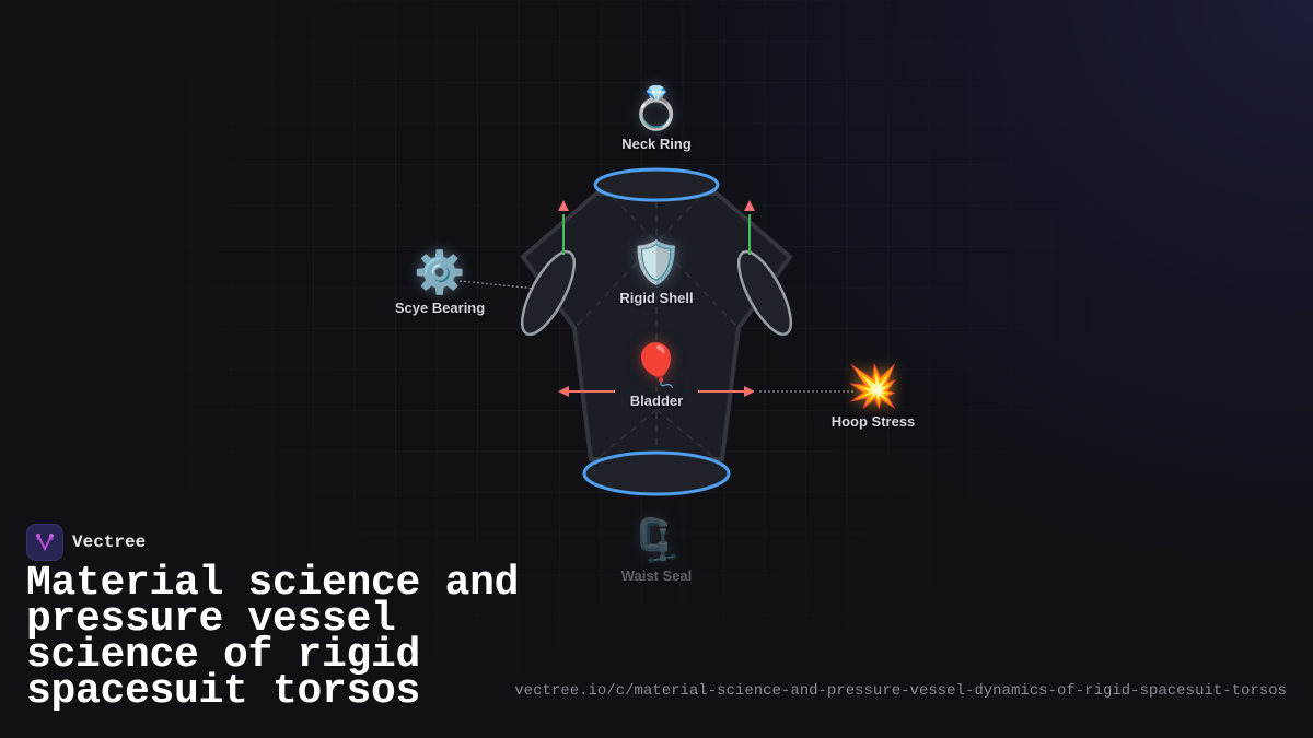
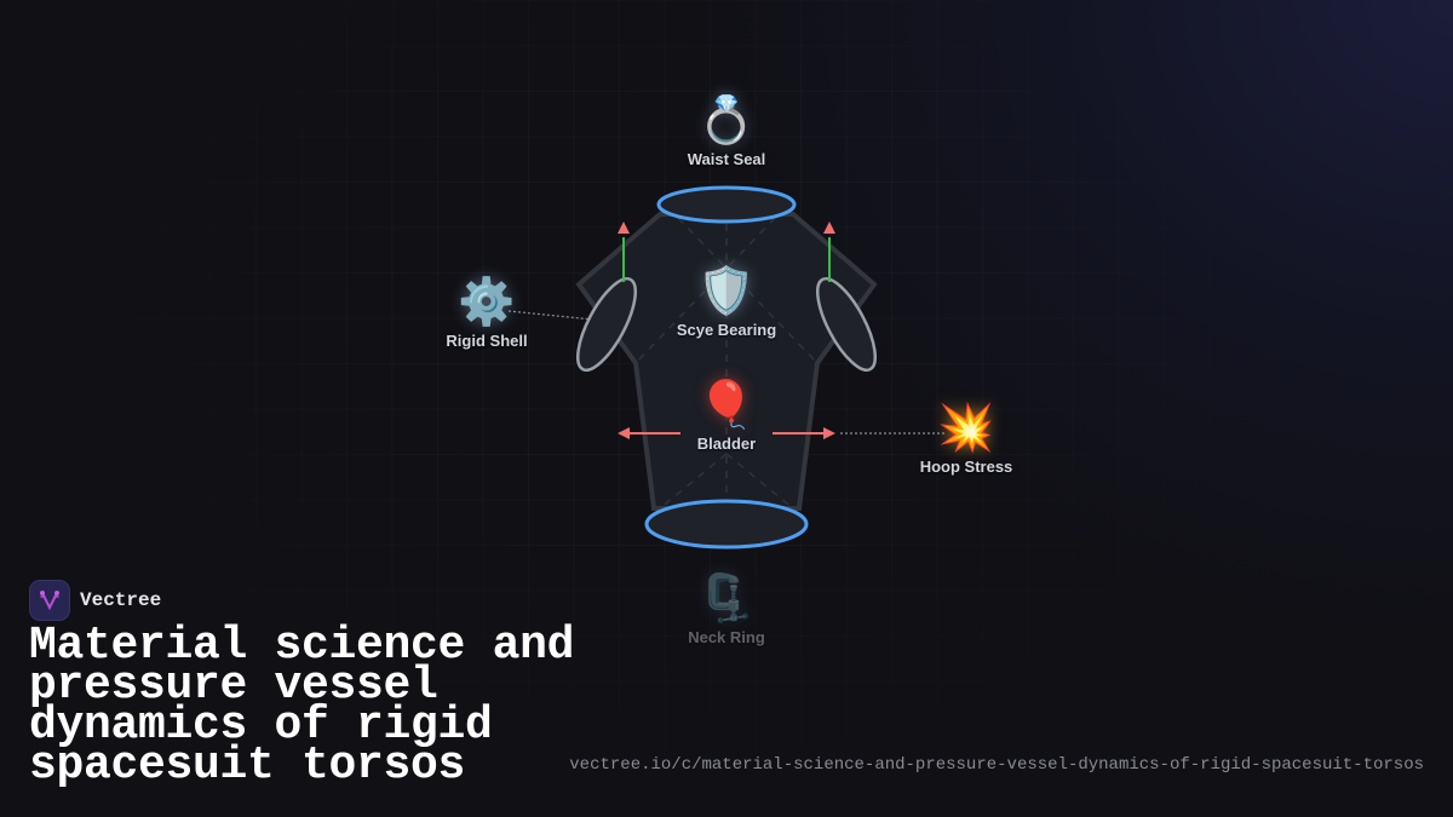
  💍
- Neck Ring
+ Waist Seal
  🛡️
- Rigid Shell
+ Scye Bearing
  ⚙️
- Scye Bearing
+ Rigid Shell
  🎈
  Bladder
  💥
  Hoop Stress
  🗜️
- Waist Seal
+ Neck Ring
  Vectree
- Material science and pressure vessel science of rigid spacesuit torsos
+ Material science and pressure vessel dynamics of rigid spacesuit torsos
  vectree.io/c/material-science-and-pressure-vessel-dynamics-of-rigid-spacesuit-torsos
